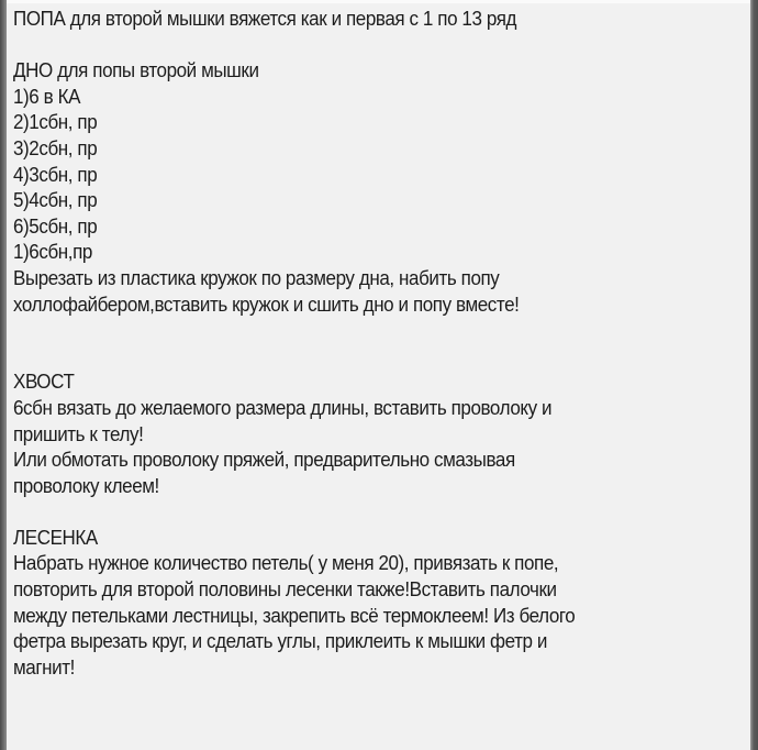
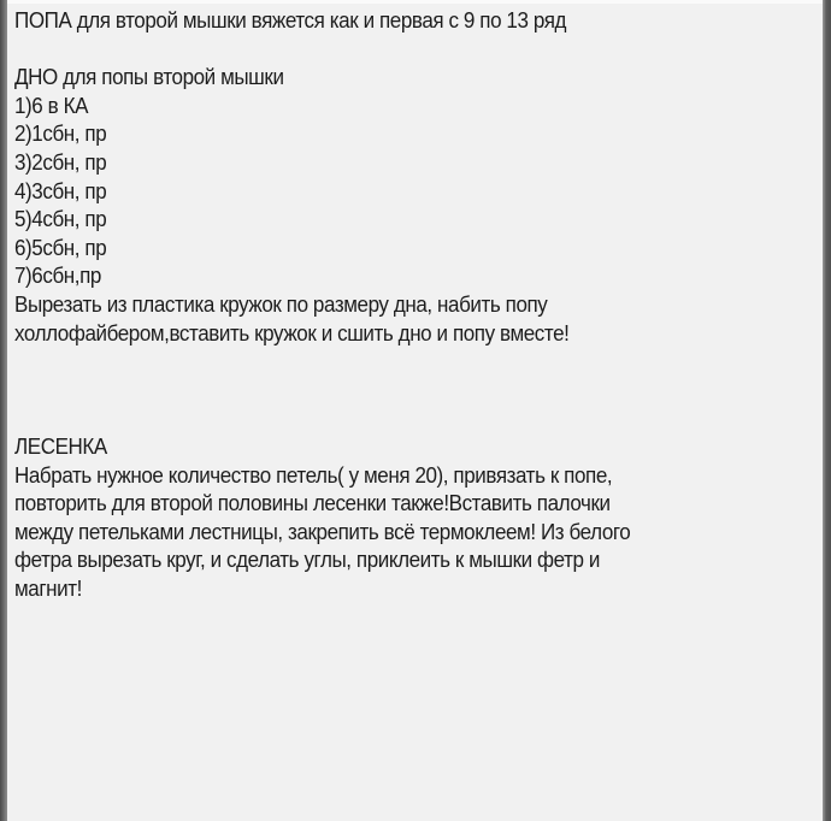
- ПОПА для второй мышки вяжется как и первая с 1 по 13 ряд
+ ПОПА для второй мышки вяжется как и первая с 9 по 13 ряд
  ДНО для попы второй мышки
  1)6 в КА
  2)1сбн, пр
  3)2сбн, пр
  4)3сбн, пр
  5)4сбн, пр
  6)5сбн, пр
- 1)6сбн,пр
+ 7)6сбн,пр
  Вырезать из пластика кружок по размеру дна, набить попу
  холлофайбером,вставить кружок и сшить дно и попу вместе!
- ХВОСТ
- 6сбн вязать до желаемого размера длины, вставить проволоку и
- пришить к телу!
- Или обмотать проволоку пряжей, предварительно смазывая
- проволоку клеем!
  ЛЕСЕНКА
  Набрать нужное количество петель( у меня 20), привязать к попе,
  повторить для второй половины лесенки также!Вставить палочки
  между петельками лестницы, закрепить всё термоклеем! Из белого
  фетра вырезать круг, и сделать углы, приклеить к мышки фетр и
  магнит!
